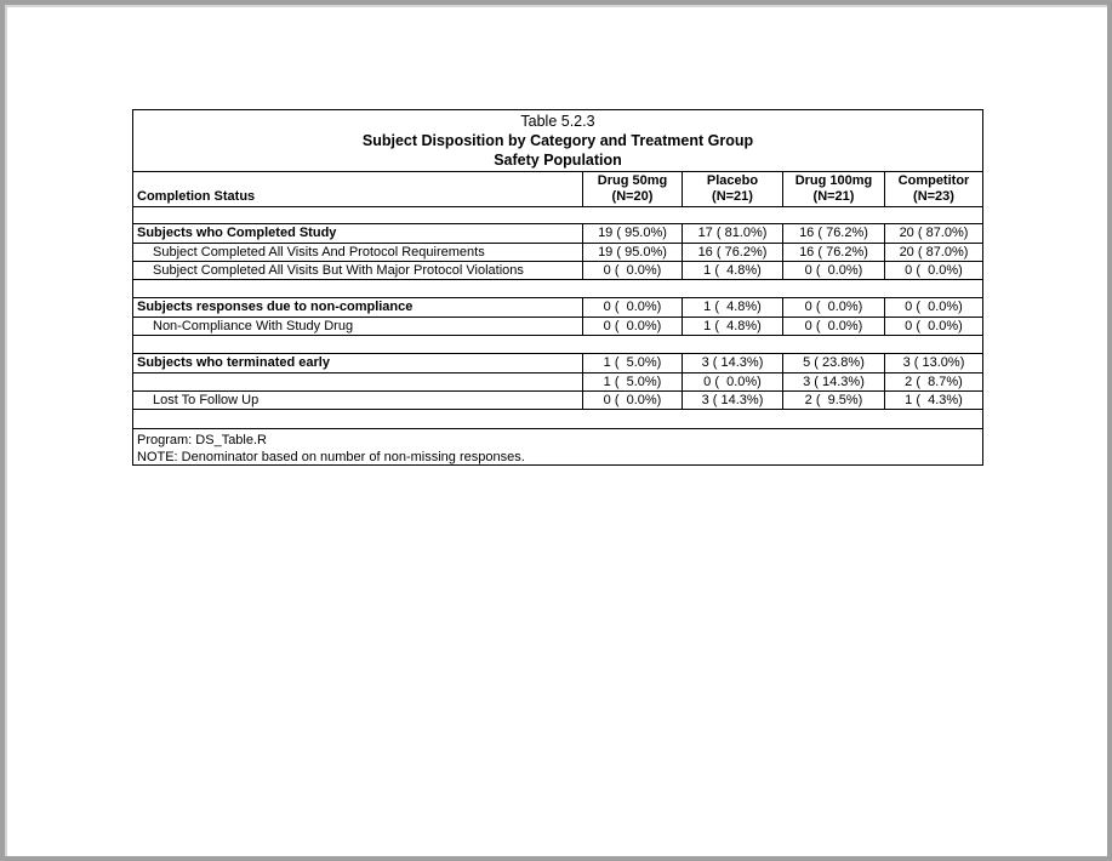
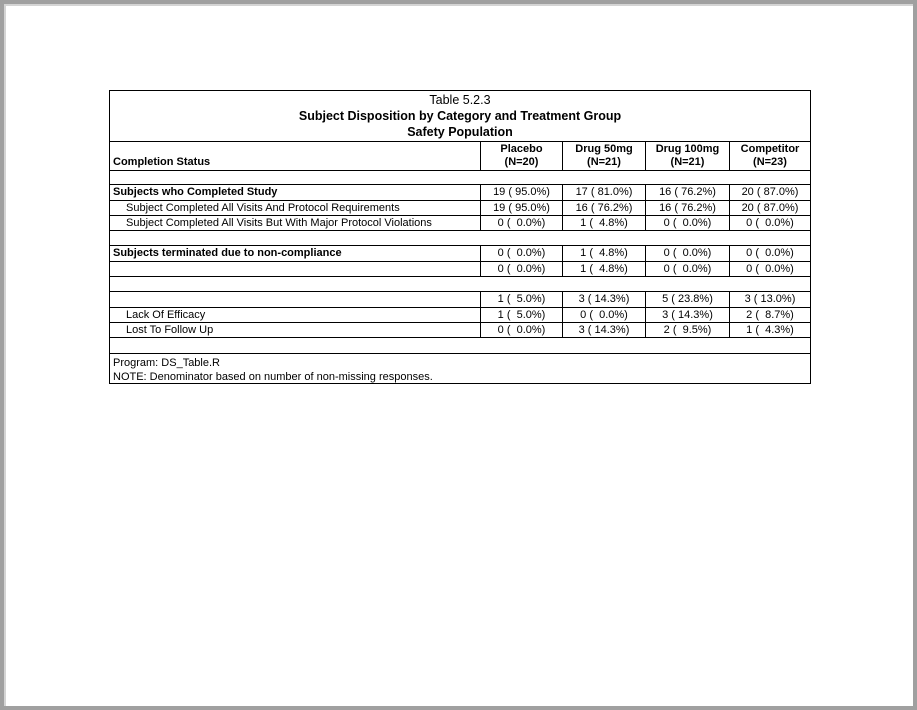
  Table 5.2.3
  Subject Disposition by Category and Treatment Group
  Safety Population
  Completion Status
- Drug 50mg
+ Placebo
  (N=20)
- Placebo
+ Drug 50mg
  (N=21)
  Drug 100mg
  (N=21)
  Competitor
  (N=23)
  Subjects who Completed Study
  19 ( 95.0%)
  17 ( 81.0%)
  16 ( 76.2%)
  20 ( 87.0%)
  Subject Completed All Visits And Protocol Requirements
  19 ( 95.0%)
  16 ( 76.2%)
  16 ( 76.2%)
  20 ( 87.0%)
  Subject Completed All Visits But With Major Protocol Violations
  0 ( 0.0%)
  1 ( 4.8%)
  0 ( 0.0%)
  0 ( 0.0%)
- Subjects responses due to non-compliance
+ Subjects terminated due to non-compliance
  0 ( 0.0%)
  1 ( 4.8%)
  0 ( 0.0%)
  0 ( 0.0%)
- Non-Compliance With Study Drug
  0 ( 0.0%)
  1 ( 4.8%)
  0 ( 0.0%)
  0 ( 0.0%)
- Subjects who terminated early
  1 ( 5.0%)
  3 ( 14.3%)
  5 ( 23.8%)
  3 ( 13.0%)
+ Lack Of Efficacy
  1 ( 5.0%)
  0 ( 0.0%)
  3 ( 14.3%)
  2 ( 8.7%)
  Lost To Follow Up
  0 ( 0.0%)
  3 ( 14.3%)
  2 ( 9.5%)
  1 ( 4.3%)
  Program: DS_Table.R
  NOTE: Denominator based on number of non-missing responses.
